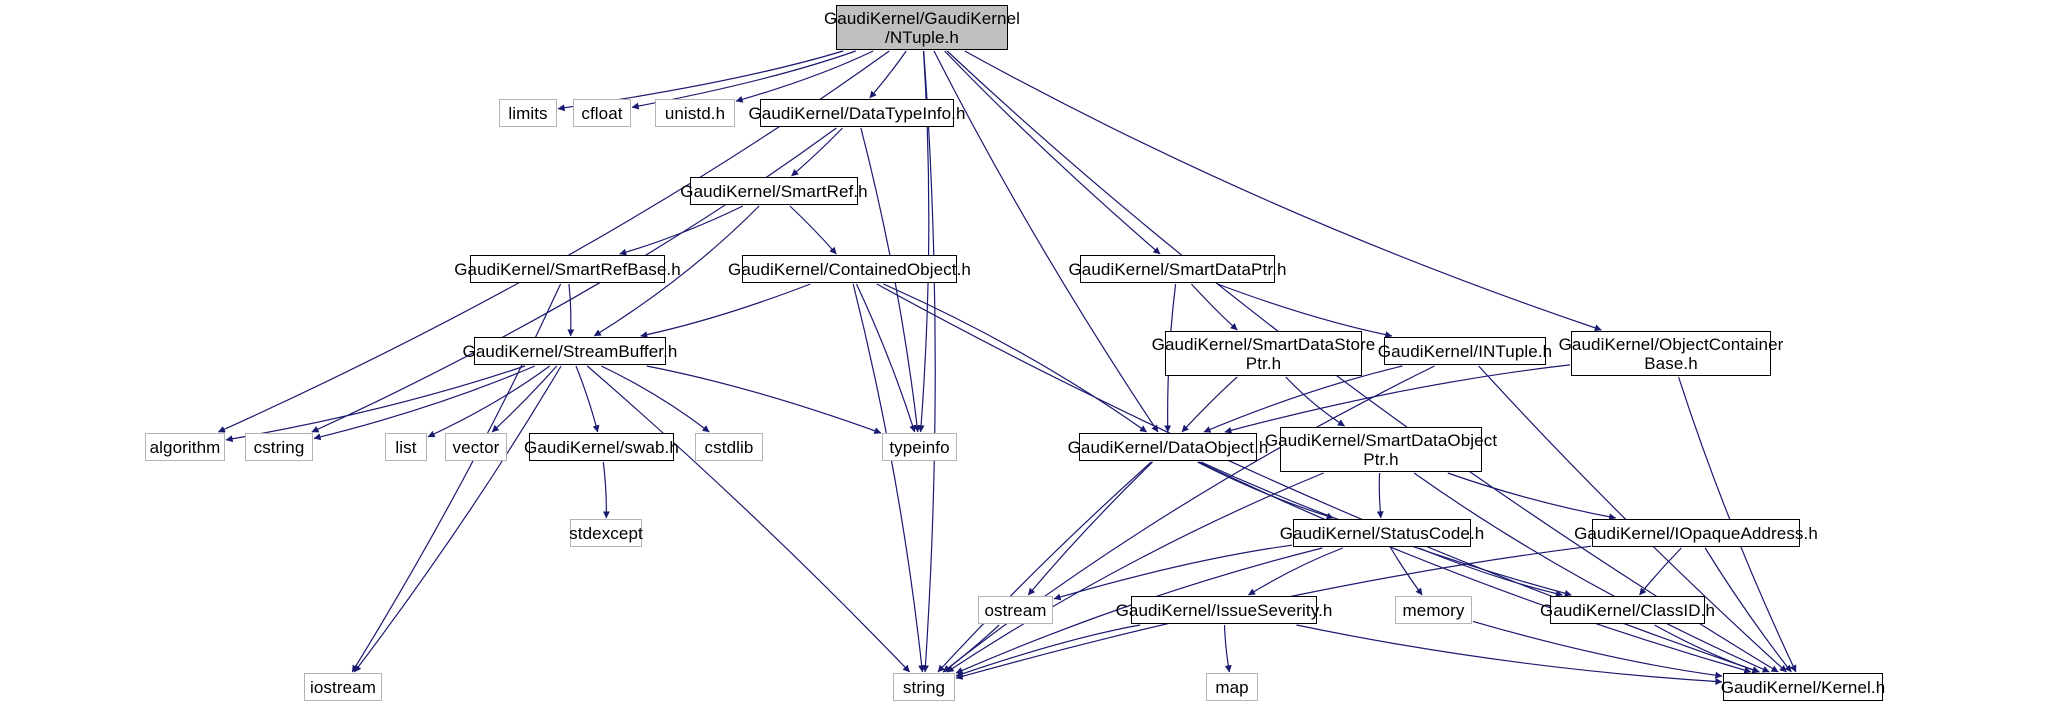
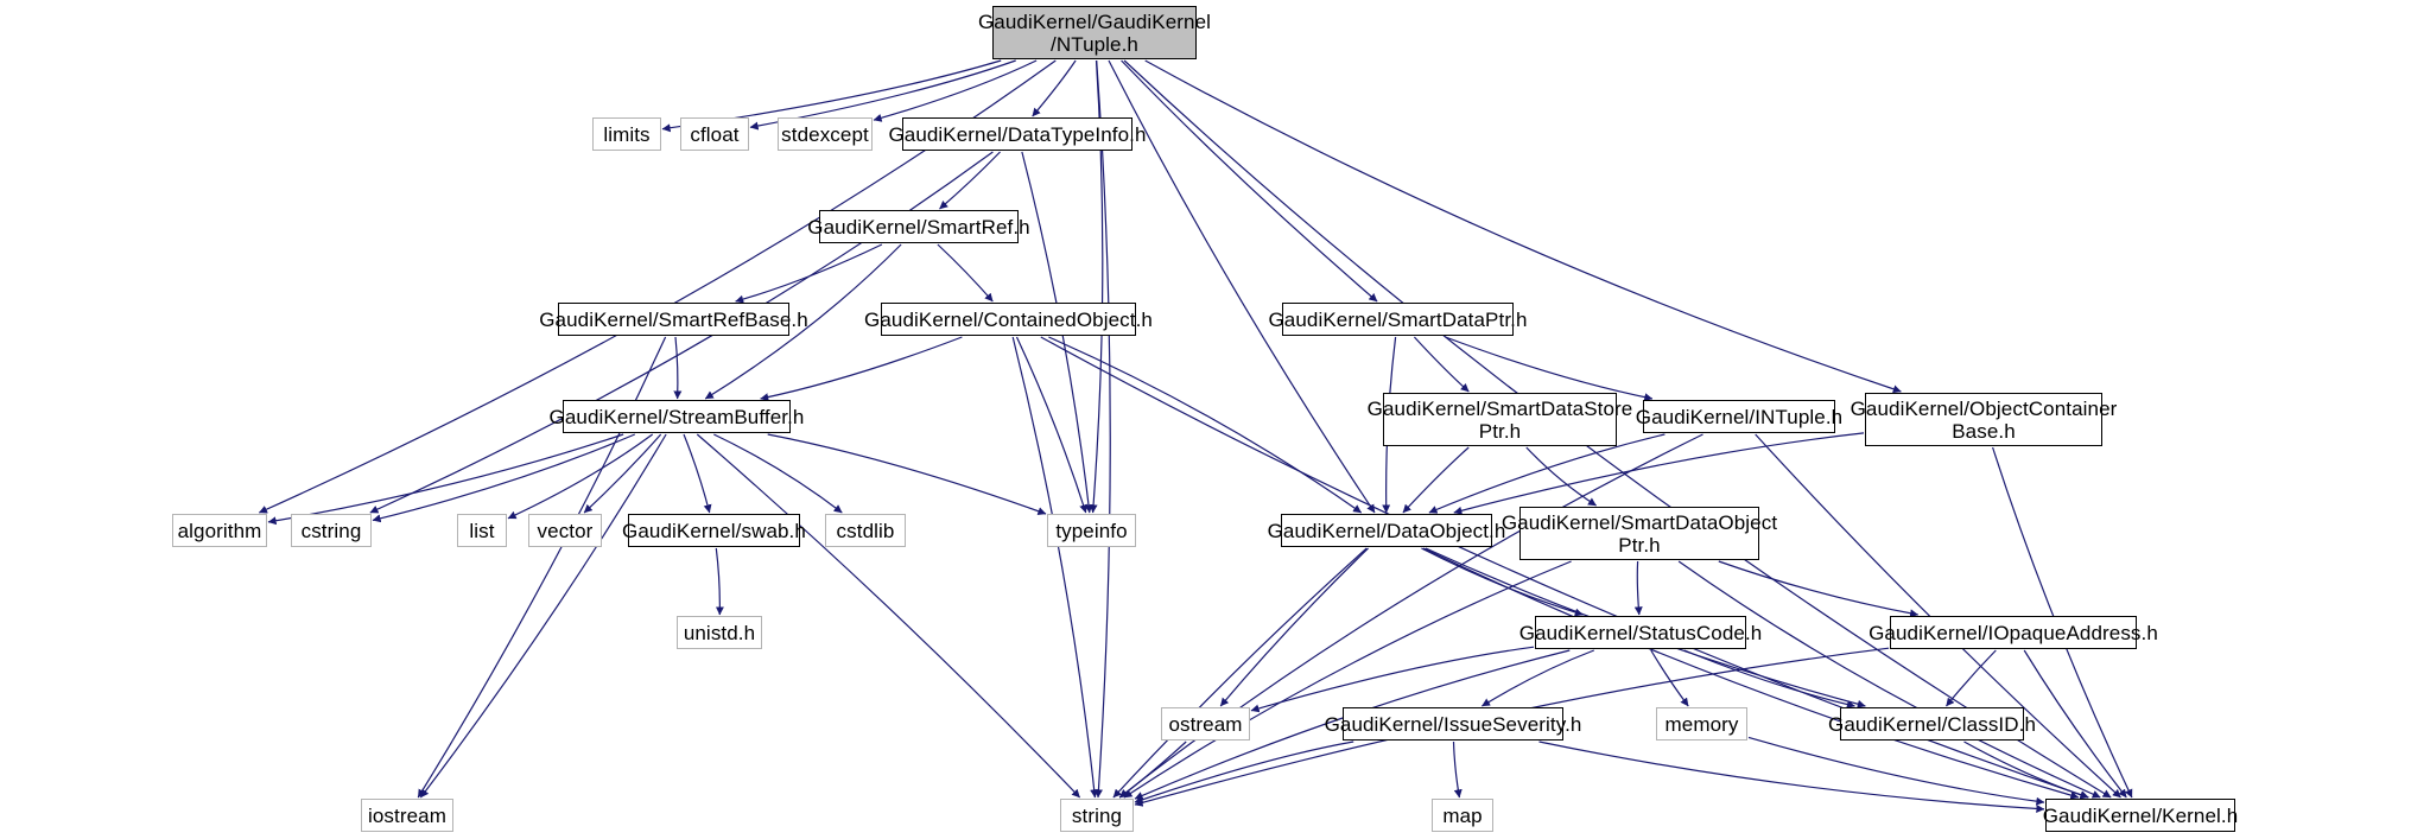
  GaudiKernel/GaudiKernel
  /NTuple.h
  limits
  cfloat
- unistd.h
+ stdexcept
  GaudiKernel/DataTypeInfo.h
  GaudiKernel/SmartRef.h
  GaudiKernel/SmartRefBase.h
  GaudiKernel/ContainedObject.h
  GaudiKernel/SmartDataPtr.h
  GaudiKernel/StreamBuffer.h
  GaudiKernel/SmartDataStore
  Ptr.h
  GaudiKernel/INTuple.h
  GaudiKernel/ObjectContainer
  Base.h
  algorithm
  cstring
  list
  vector
  GaudiKernel/swab.h
  cstdlib
  typeinfo
  GaudiKernel/DataObject.h
  GaudiKernel/SmartDataObject
  Ptr.h
- stdexcept
+ unistd.h
  GaudiKernel/StatusCode.h
  GaudiKernel/IOpaqueAddress.h
  ostream
  GaudiKernel/IssueSeverity.h
  memory
  GaudiKernel/ClassID.h
  iostream
  string
  map
  GaudiKernel/Kernel.h
